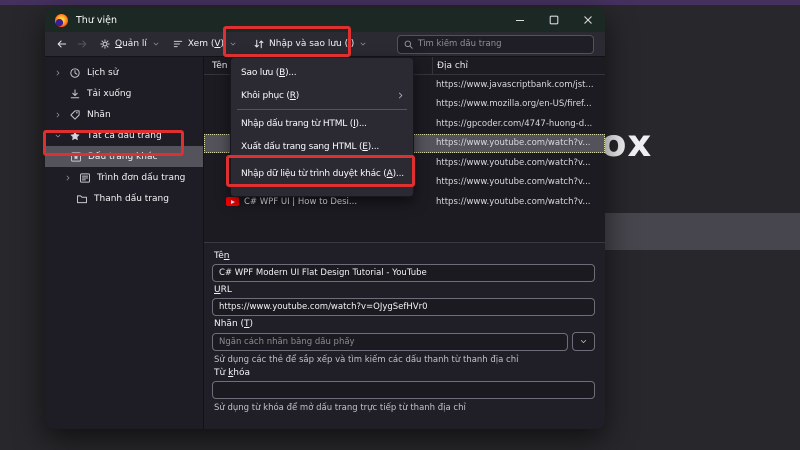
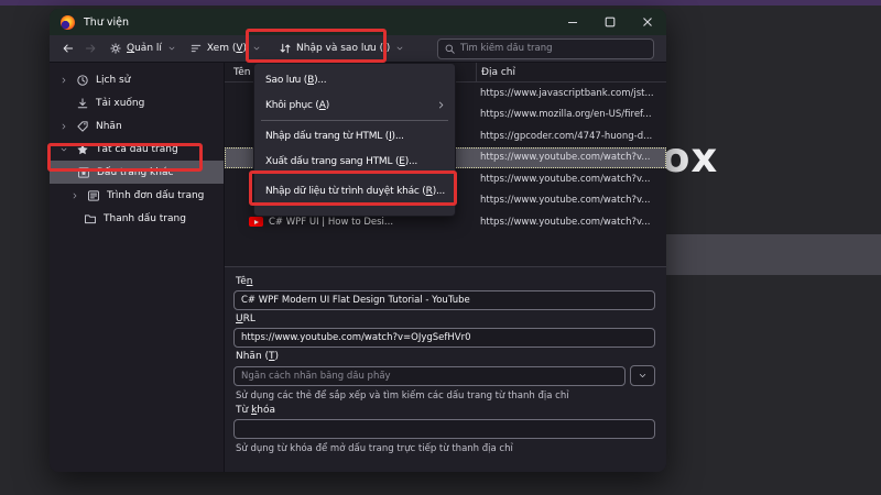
  ox
  Thư viện
  Quản lí
  Xem (V)
  Nhập và sao lưu ( )
  Tìm kiếm dấu trang
  Lịch sử
  Tải xuống
  Nhãn
  Tất cả dấu trang
  Dấu trang khác
  Trình đơn dấu trang
  Thanh dấu trang
  Tên
  Địa chỉ
  https://www.javascriptbank.com/jst...
  https://www.mozilla.org/en-US/firef...
  https://gpcoder.com/4747-huong-d...
  https://www.youtube.com/watch?v...
  https://www.youtube.com/watch?v...
  https://www.youtube.com/watch?v...
  C# WPF UI | How to Desi...
  https://www.youtube.com/watch?v...
  Tên
  C# WPF Modern UI Flat Design Tutorial - YouTube
  URL
  https://www.youtube.com/watch?v=OJygSefHVr0
  Nhãn (T)
  Ngăn cách nhãn bằng dấu phẩy
- Sử dụng các thẻ để sắp xếp và tìm kiếm các dấu thanh từ thanh địa chỉ
+ Sử dụng các thẻ để sắp xếp và tìm kiếm các dấu trang từ thanh địa chỉ
  Từ khóa
  Sử dụng từ khóa để mở dấu trang trực tiếp từ thanh địa chỉ
  Sao lưu (B)...
- Khôi phục (R)
+ Khôi phục (A)
  Nhập dấu trang từ HTML (I)...
  Xuất dấu trang sang HTML (E)...
- Nhập dữ liệu từ trình duyệt khác (A)...
+ Nhập dữ liệu từ trình duyệt khác (R)...
